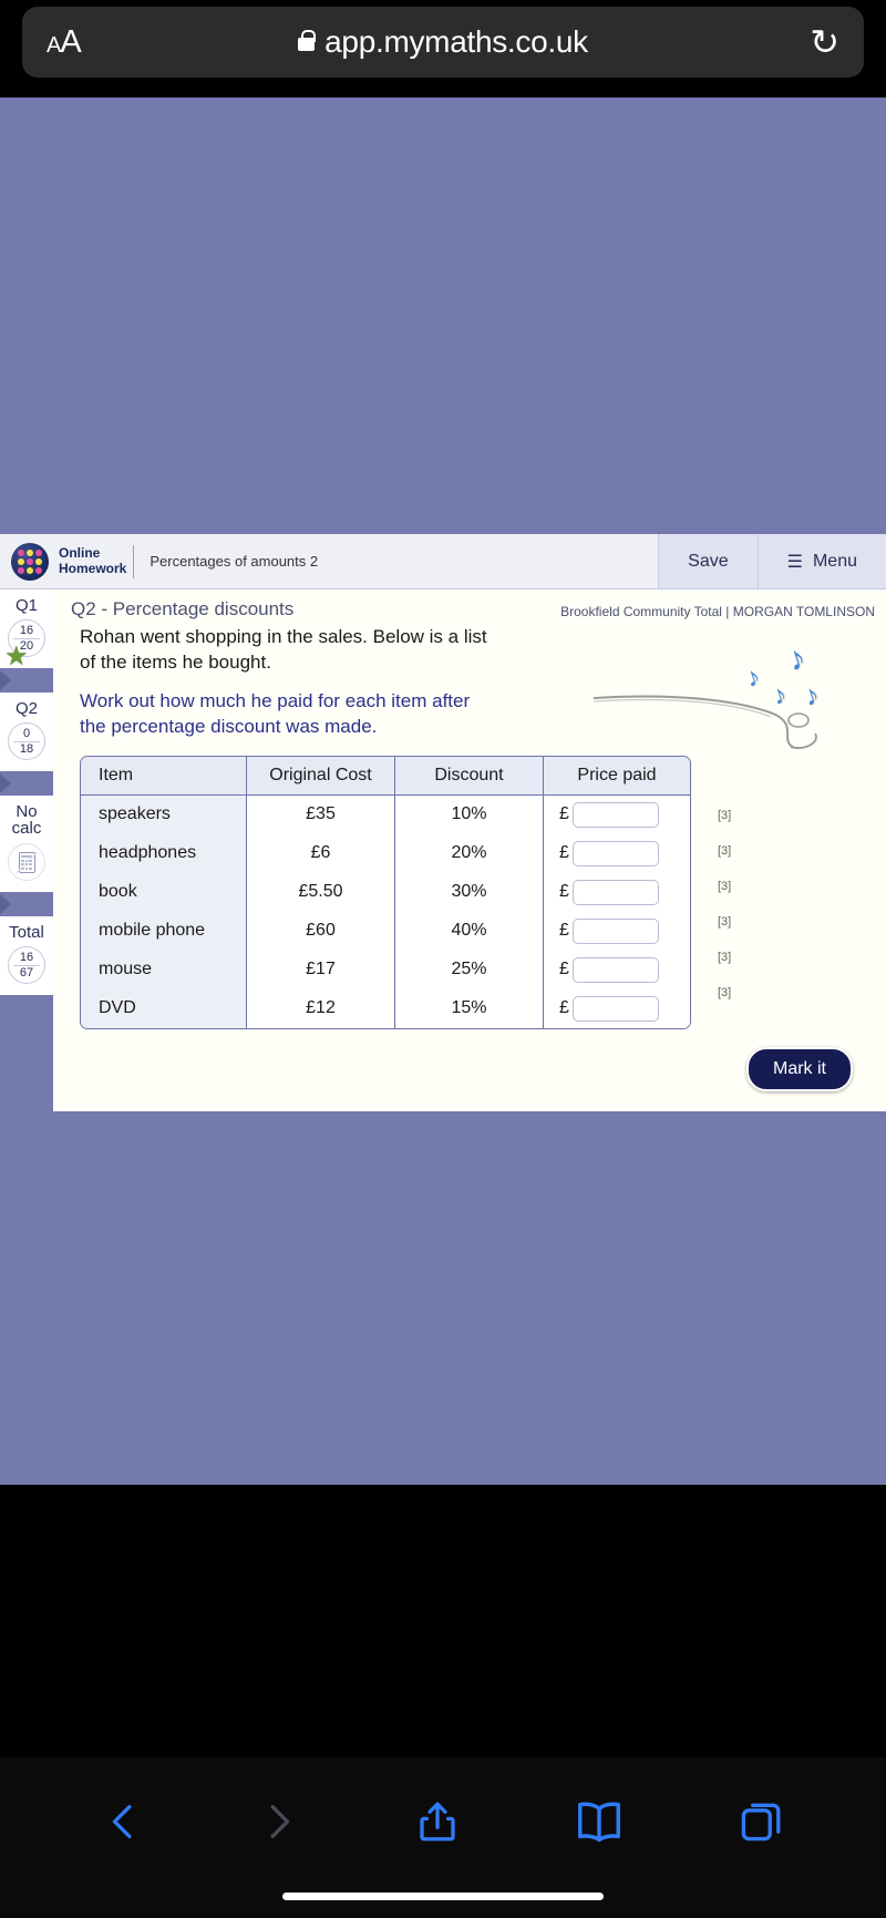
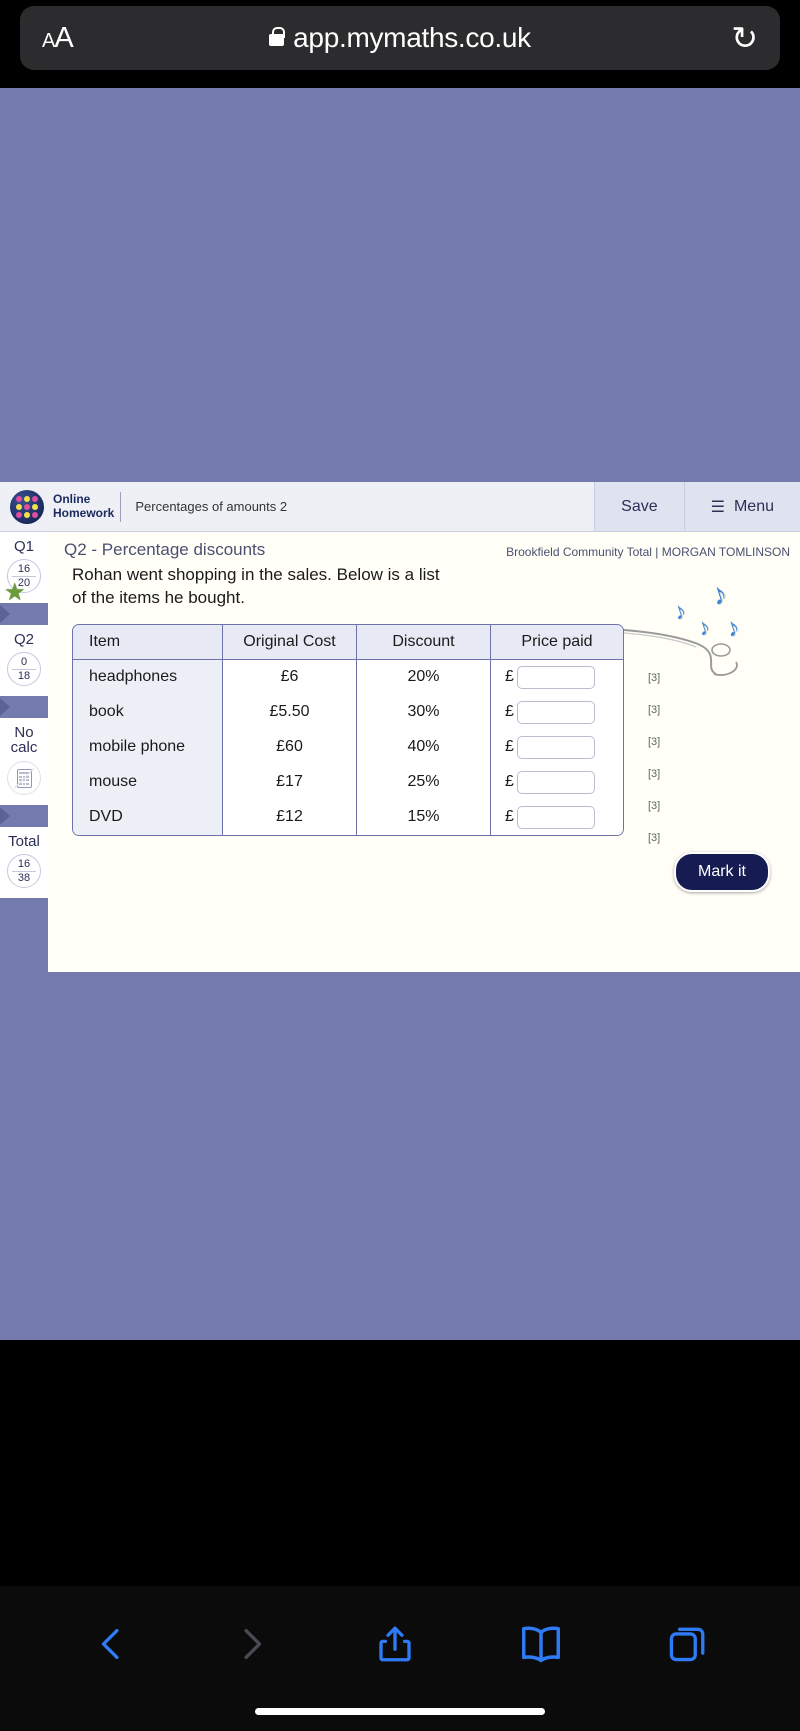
  AA
  app.mymaths.co.uk
  ↻
  Online
  Homework
  Percentages of amounts 2
  Save
  ☰
  Menu
  Q1
  16
  20
  ★
  Q2
  0
  18
  No
  calc
  Total
  16
- 67
+ 38
  Q2 - Percentage discounts
  Brookfield Community Total | MORGAN TOMLINSON
  Rohan went shopping in the sales. Below is a list of the items he bought.
- Work out how much he paid for each item after the percentage discount was made.
  Item	Original Cost	Discount	Price paid
- speakers	£35	10%	£
  headphones	£6	20%	£
  book	£5.50	30%	£
  mobile phone	£60	40%	£
  mouse	£17	25%	£
  DVD	£12	15%	£
  [3]
  [3]
  [3]
  [3]
  [3]
  [3]
  Mark it
